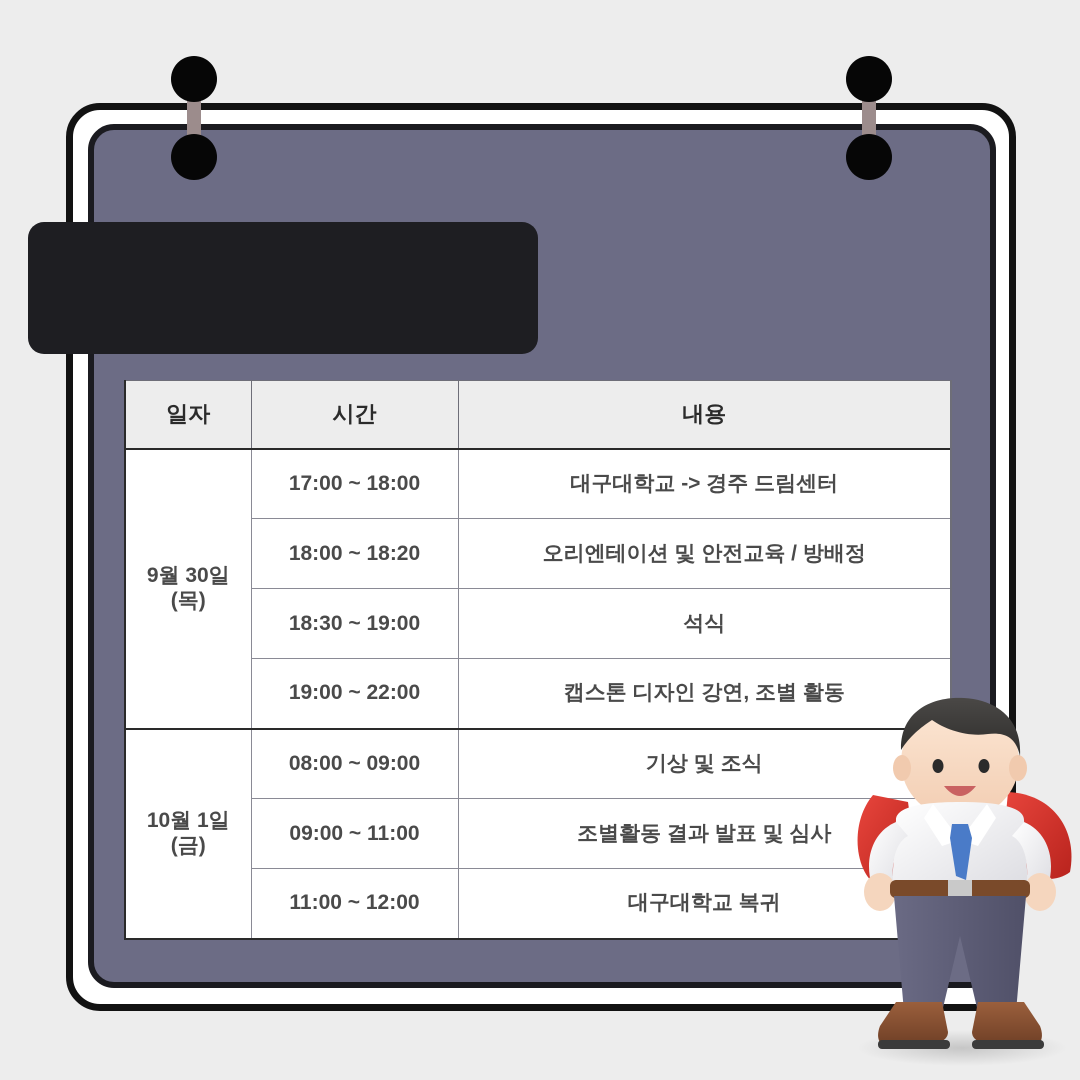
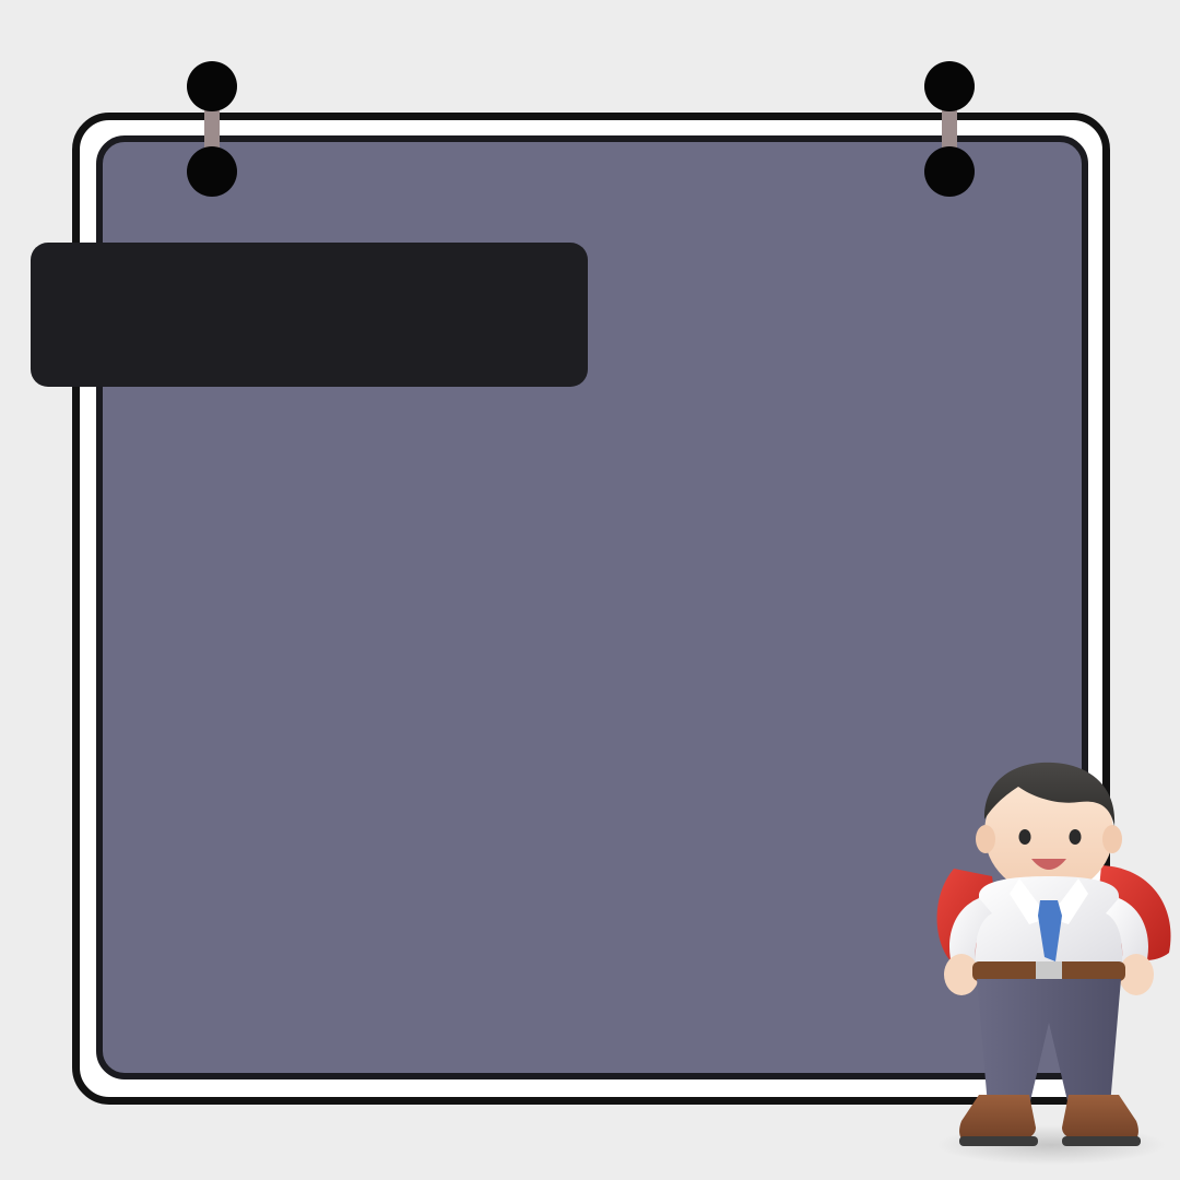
- 일자	시간	내용
- 9월 30일 (목)	17:00 ~ 18:00	대구대학교 -> 경주 드림센터
- 18:00 ~ 18:20	오리엔테이션 및 안전교육 / 방배정
- 18:30 ~ 19:00	석식
- 19:00 ~ 22:00	캡스톤 디자인 강연, 조별 활동
- 10월 1일 (금)	08:00 ~ 09:00	기상 및 조식
- 09:00 ~ 11:00	조별활동 결과 발표 및 심사
- 11:00 ~ 12:00	대구대학교 복귀
